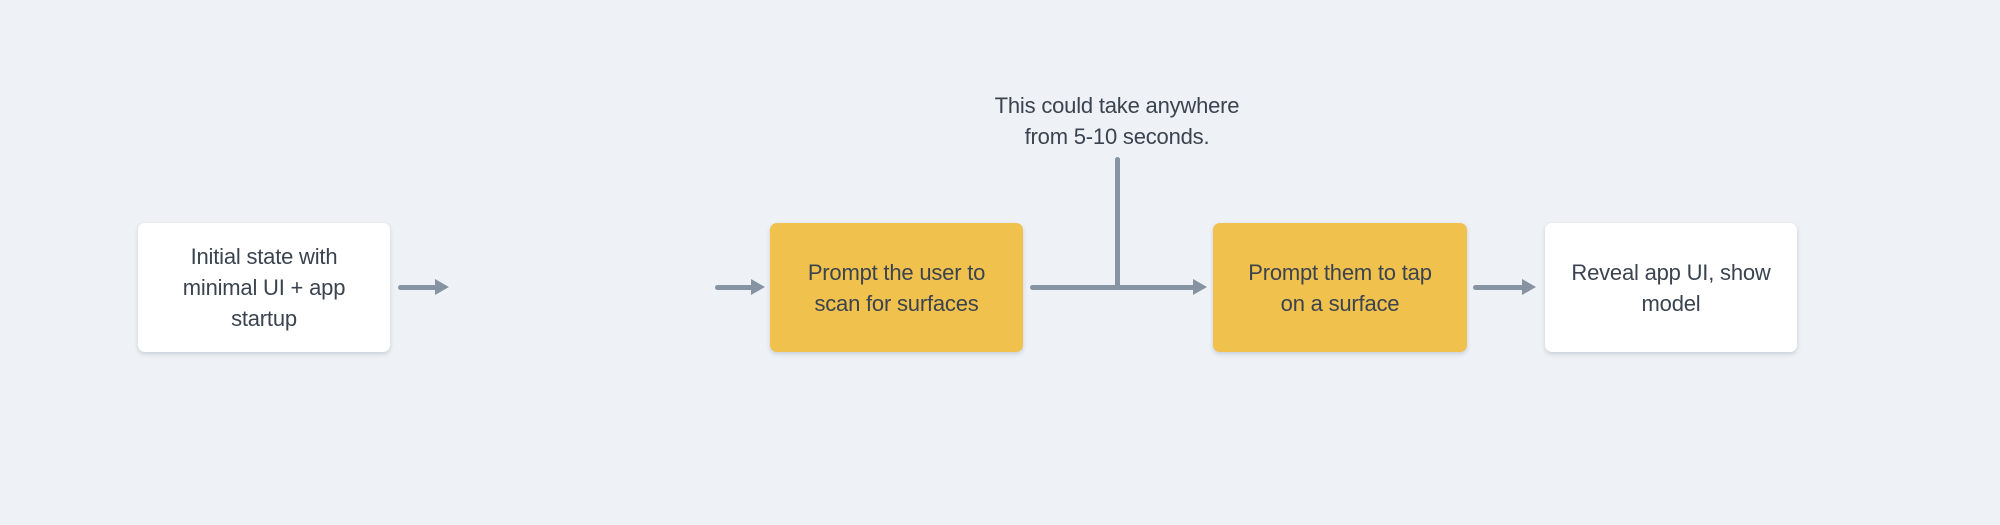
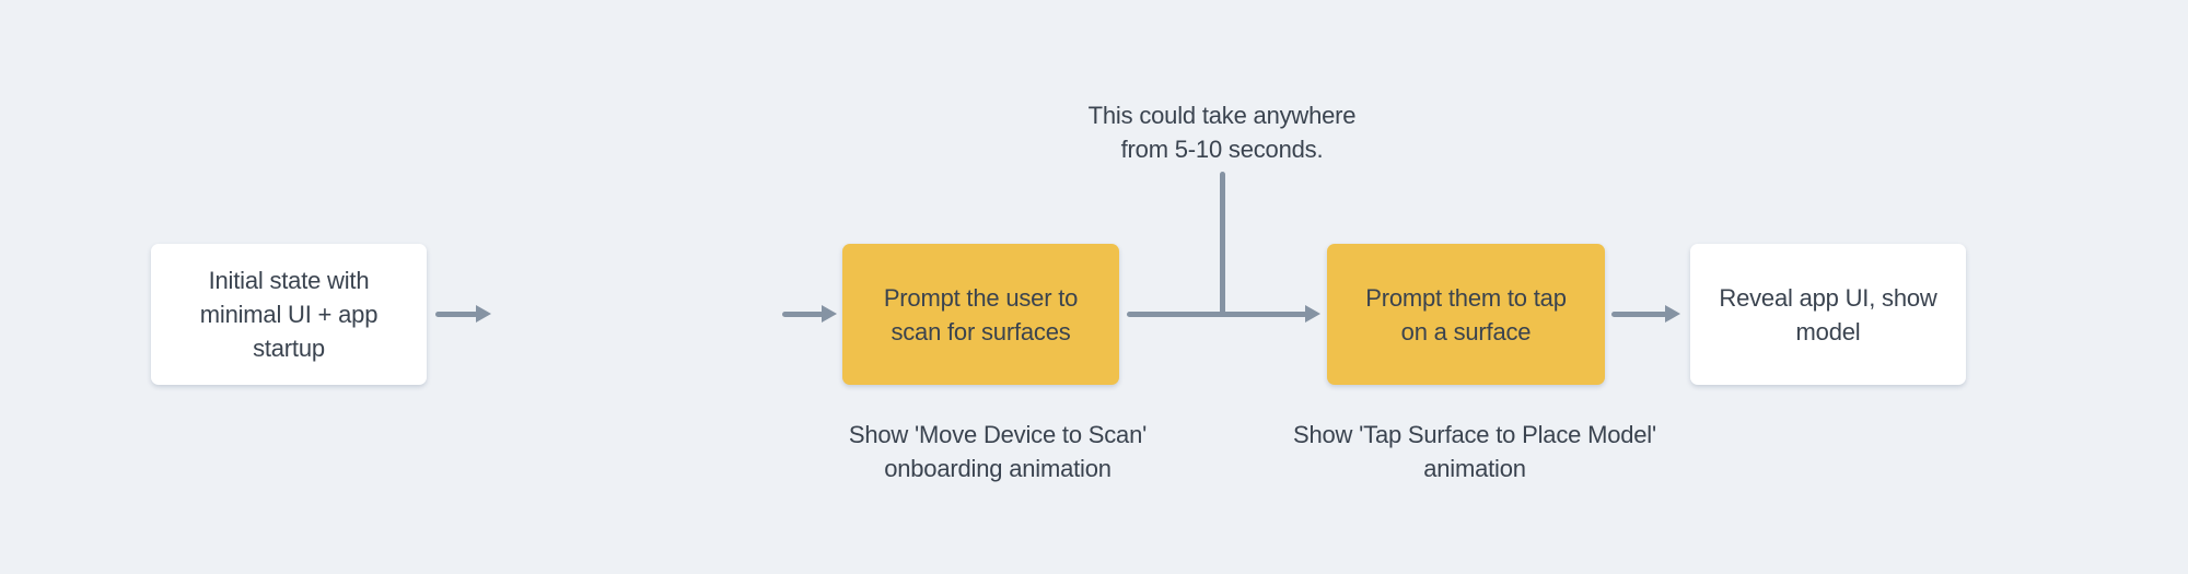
  Initial state with
  minimal UI + app
  startup
  Prompt the user to
  scan for surfaces
  Prompt them to tap
  on a surface
  Reveal app UI, show
  model
  This could take anywhere
  from 5-10 seconds.
+ Show 'Move Device to Scan'
+ onboarding animation
+ Show 'Tap Surface to Place Model'
+ animation
